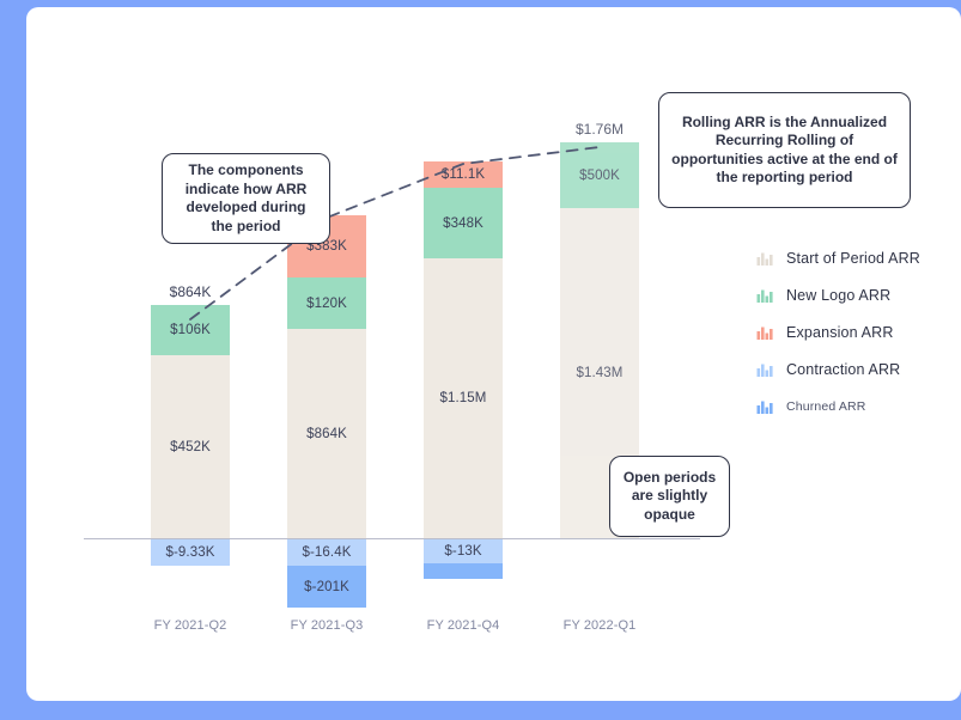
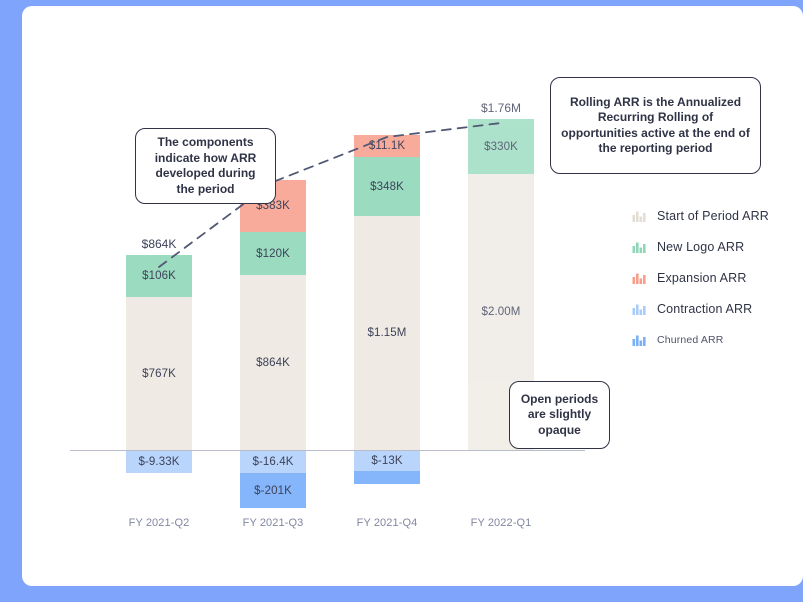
  $864K
  $106K
- $452K
+ $767K
  $-9.33K
  $383K
  $120K
  $864K
  $-16.4K
  $-201K
  $11.1K
  $348K
  $1.15M
  $-13K
  $1.76M
- $500K
+ $330K
- $1.43M
+ $2.00M
  FY 2021-Q2
  FY 2021-Q3
  FY 2021-Q4
  FY 2022-Q1
  Start of Period ARR
  New Logo ARR
  Expansion ARR
  Contraction ARR
  Churned ARR
  The components indicate how ARR developed during the period
  Rolling ARR is the Annualized Recurring Rolling of opportunities active at the end of the reporting period
  Open periods are slightly opaque
